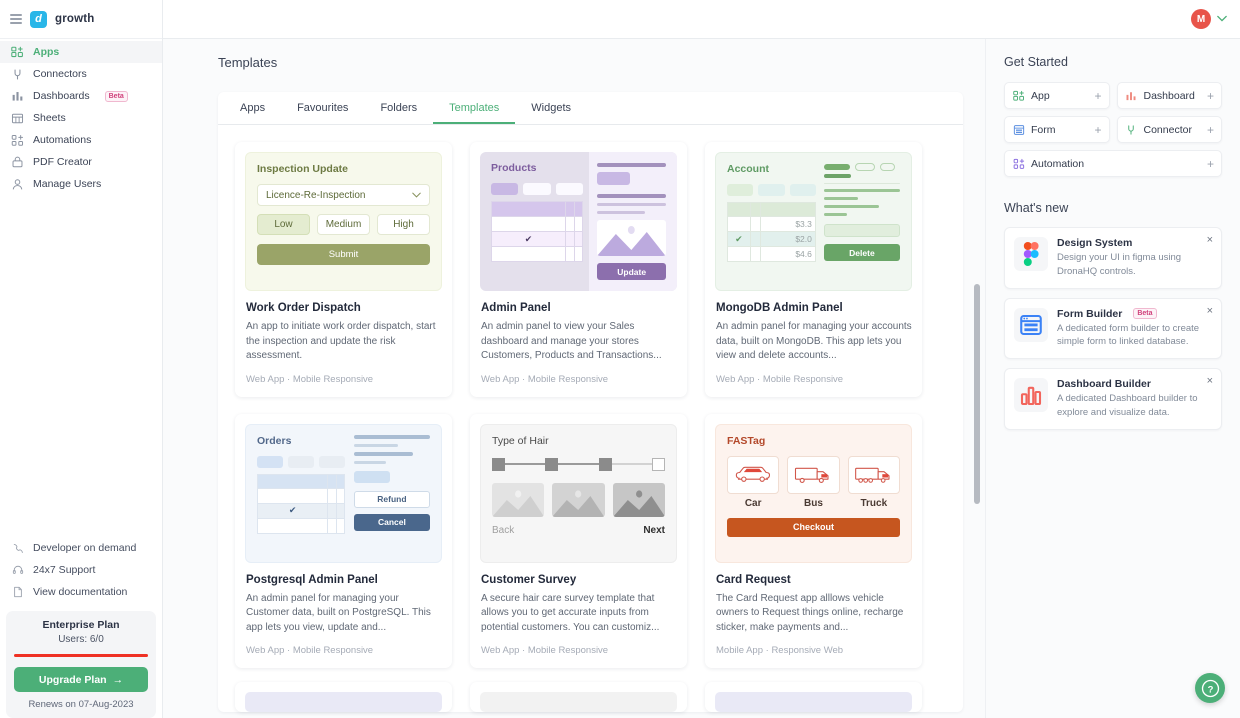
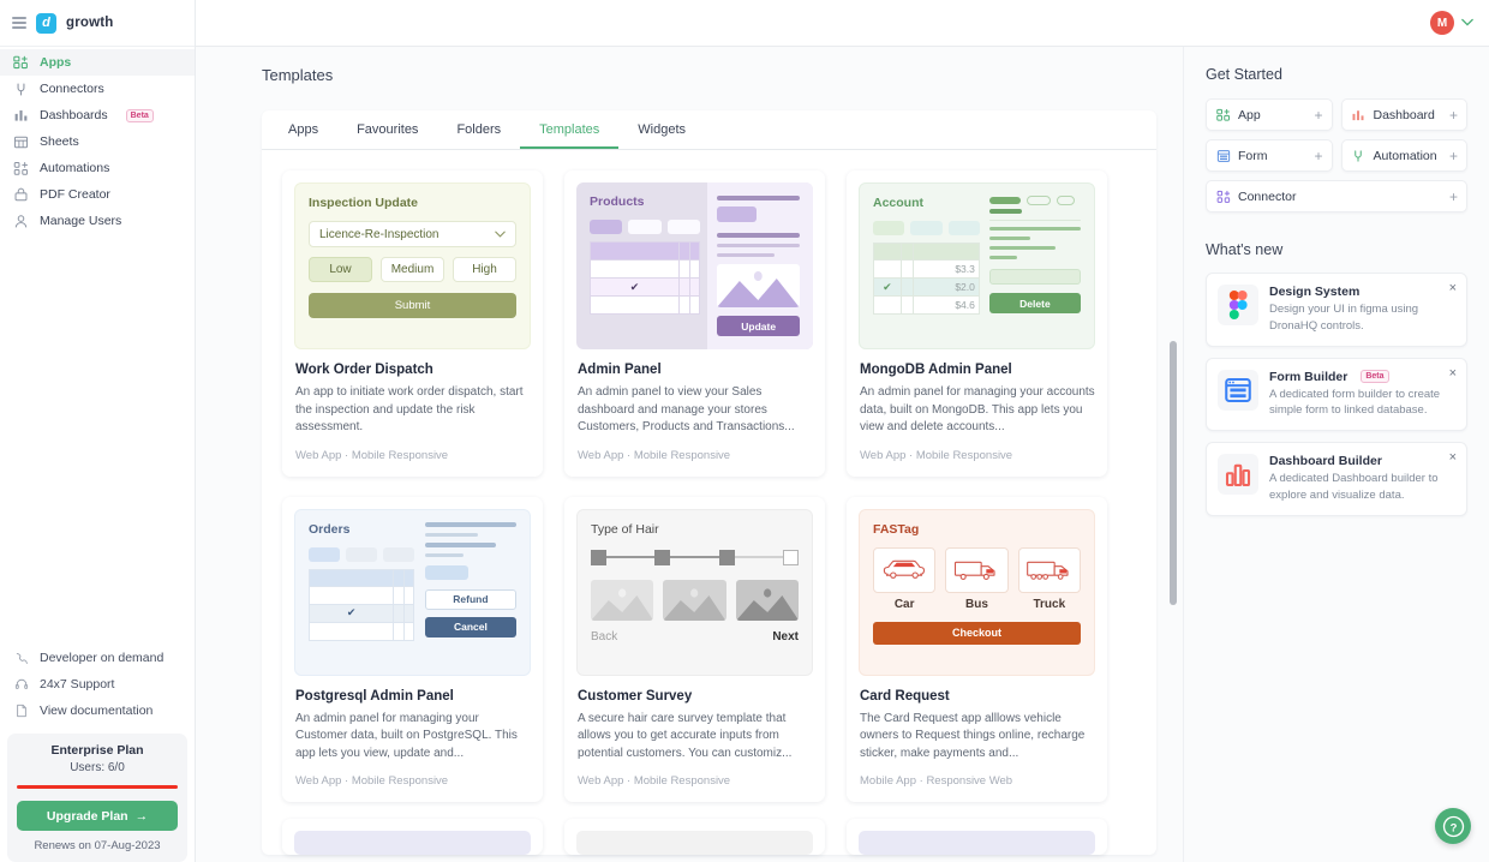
  d
  growth
  Apps
  Connectors
  Dashboards
  Sheets
  Automations
  PDF Creator
  Manage Users
  Developer on demand
  24x7 Support
  View documentation
  Enterprise Plan
  Users: 6/0
  Upgrade Plan
  →
  Renews on 07-Aug-2023
  M
  Templates
  Apps
  Favourites
  Folders
  Templates
  Widgets
  Inspection Update
  Licence-Re-Inspection
  Low
  Medium
  High
  Submit
  Work Order Dispatch
  An app to initiate work order dispatch, start the inspection and update the risk assessment.
  Web App · Mobile Responsive
  Products
  ✔
  Update
  Admin Panel
  An admin panel to view your Sales dashboard and manage your stores Customers, Products and Transactions...
  Web App · Mobile Responsive
  Account
  		$3.3
  ✔		$2.0
  		$4.6
  Delete
  MongoDB Admin Panel
  An admin panel for managing your accounts data, built on MongoDB. This app lets you view and delete accounts...
  Web App · Mobile Responsive
  Orders
  ✔
  Refund
  Cancel
  Postgresql Admin Panel
  An admin panel for managing your Customer data, built on PostgreSQL. This app lets you view, update and...
  Web App · Mobile Responsive
  Type of Hair
  Back
  Next
  Customer Survey
  A secure hair care survey template that allows you to get accurate inputs from potential customers. You can customiz...
  Web App · Mobile Responsive
  FASTag
  Car
  Bus
  Truck
  Checkout
  Card Request
  The Card Request app alllows vehicle owners to Request things online, recharge sticker, make payments and...
  Mobile App · Responsive Web
  Get Started
  App
  +
  Dashboard
  +
  Form
  +
- Connector
+ Automation
  +
- Automation
+ Connector
  +
  What's new
  Design System
  Design your UI in figma using DronaHQ controls.
  ×
  Form Builder
  A dedicated form builder to create simple form to linked database.
  ×
  Dashboard Builder
  A dedicated Dashboard builder to explore and visualize data.
  ×
  ?
